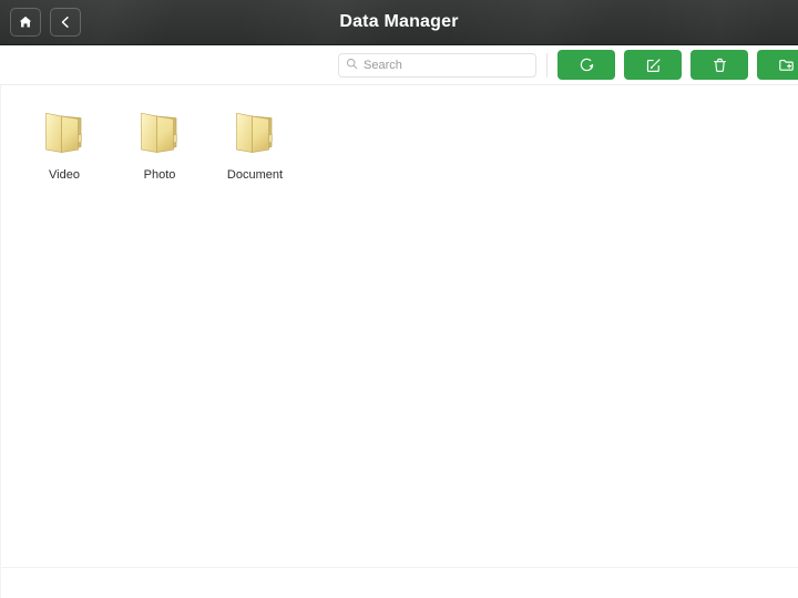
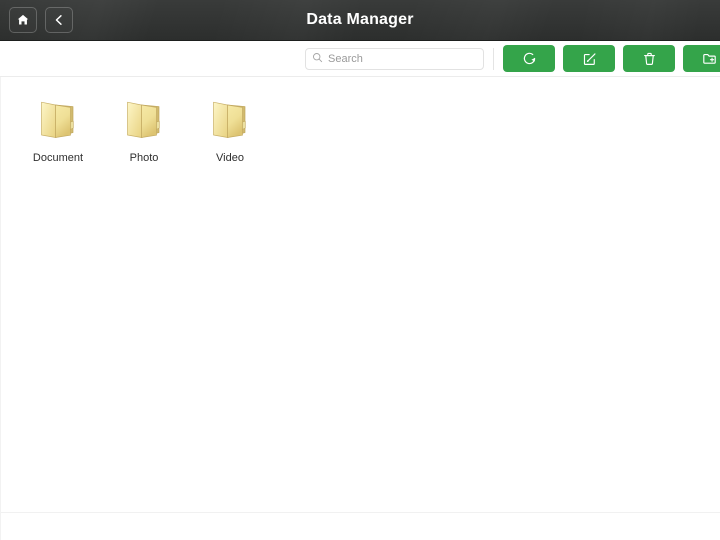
  Data Manager
  Search
- Video
+ Document
  Photo
- Document
+ Video
